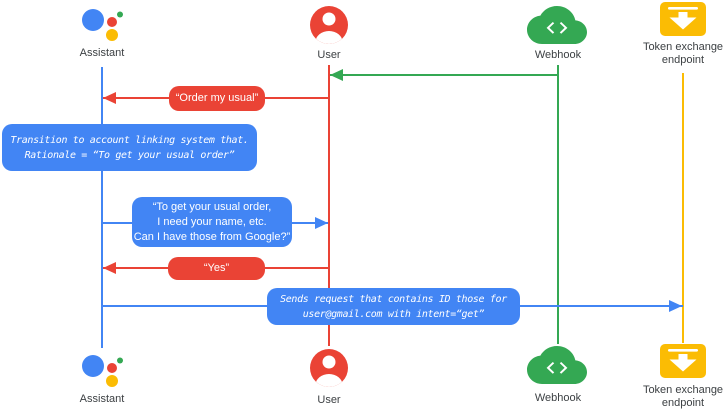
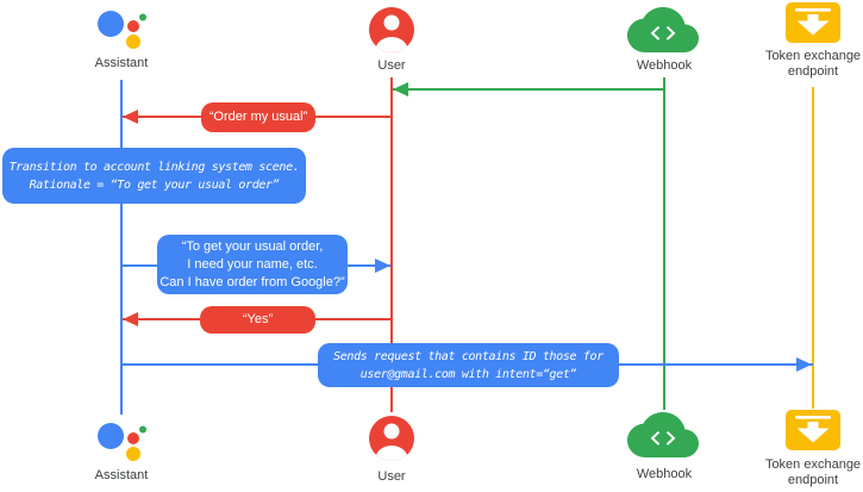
  “Order my usual”
- Transition to account linking system that.
+ Transition to account linking system scene.
  Rationale = “To get your usual order”
  “To get your usual order,
  I need your name, etc.
- Can I have those from Google?”
+ Can I have order from Google?”
  “Yes”
  Sends request that contains ID those for
  user@gmail.com with intent=“get”
  Assistant
  User
  Webhook
  Token exchange
  endpoint
  Assistant
  User
  Webhook
  Token exchange
  endpoint
